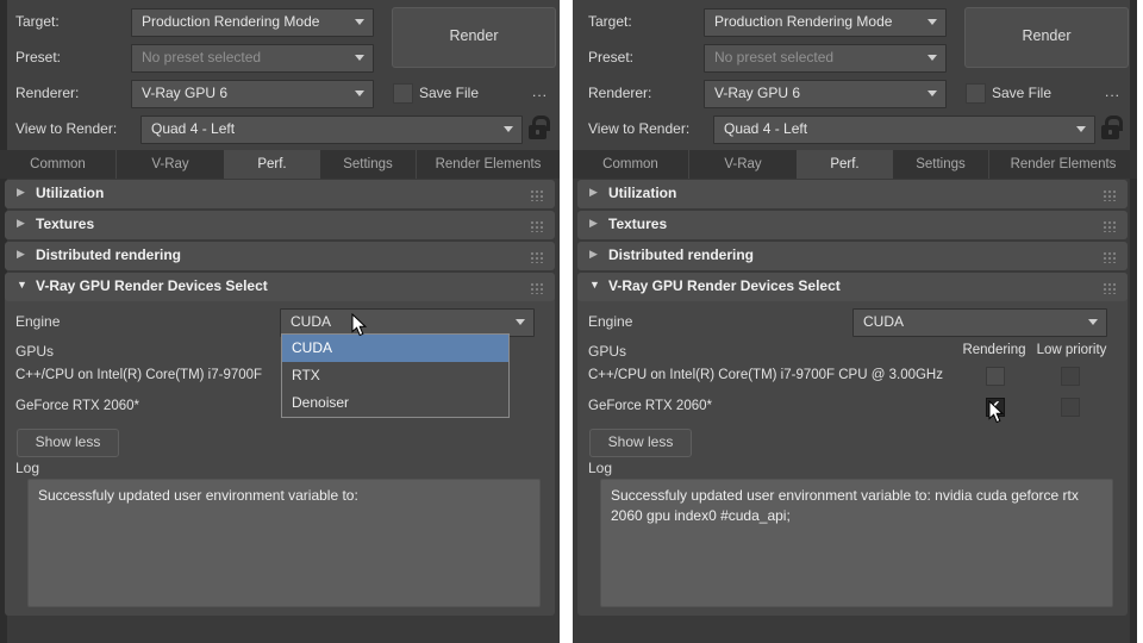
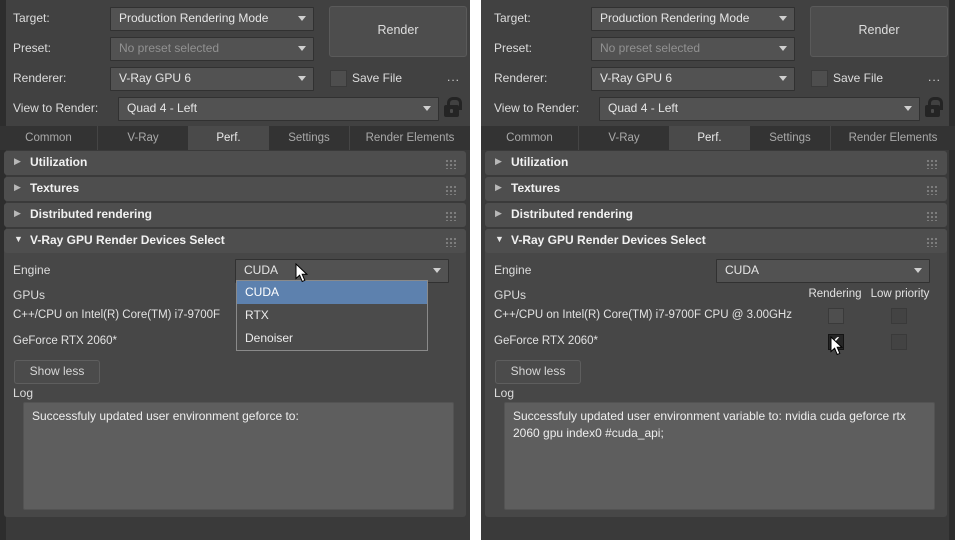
  Target:
  Production Rendering Mode
  Render
  Preset:
  No preset selected
  Renderer:
  V-Ray GPU 6
  Save File
  ...
  View to Render:
  Quad 4 - Left
  Common
  V-Ray
  Perf.
  Settings
  Render Elements
  ▶
  Utilization
  ▶
  Textures
  ▶
  Distributed rendering
  ▼
  V-Ray GPU Render Devices Select
  Engine
  CUDA
  GPUs
  C++/CPU on Intel(R) Core(TM) i7-9700F
  GeForce RTX 2060*
  CUDA
  RTX
  Denoiser
  Show less
  Log
- Successfuly updated user environment variable to:
+ Successfuly updated user environment geforce to:
  Target:
  Production Rendering Mode
  Render
  Preset:
  No preset selected
  Renderer:
  V-Ray GPU 6
  Save File
  ...
  View to Render:
  Quad 4 - Left
  Common
  V-Ray
  Perf.
  Settings
  Render Elements
  ▶
  Utilization
  ▶
  Textures
  ▶
  Distributed rendering
  ▼
  V-Ray GPU Render Devices Select
  Engine
  CUDA
  GPUs
  Rendering
  Low priority
  C++/CPU on Intel(R) Core(TM) i7-9700F CPU @ 3.00GHz
  GeForce RTX 2060*
  Show less
  Log
  Successfuly updated user environment variable to: nvidia cuda geforce rtx 2060 gpu index0 #cuda_api;
